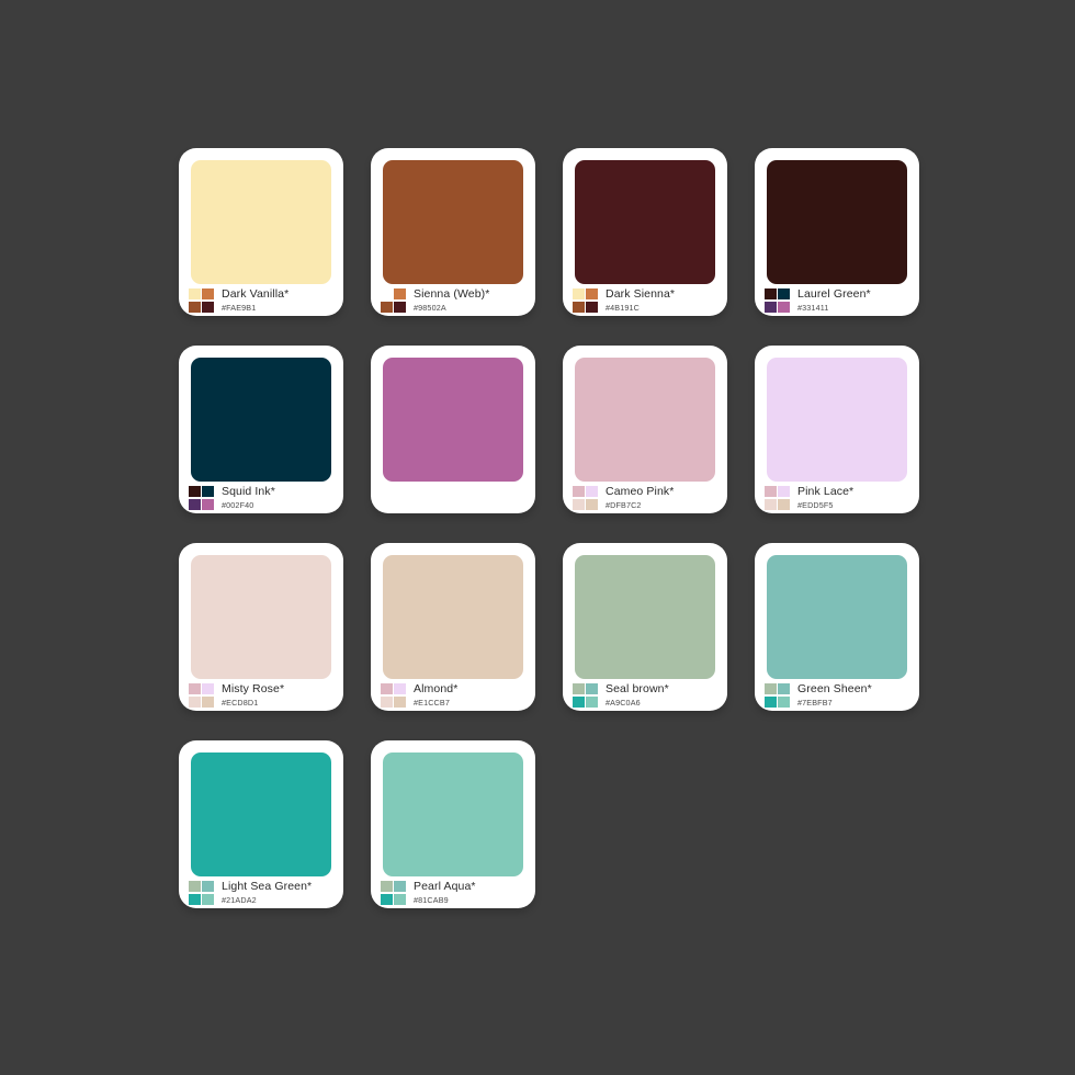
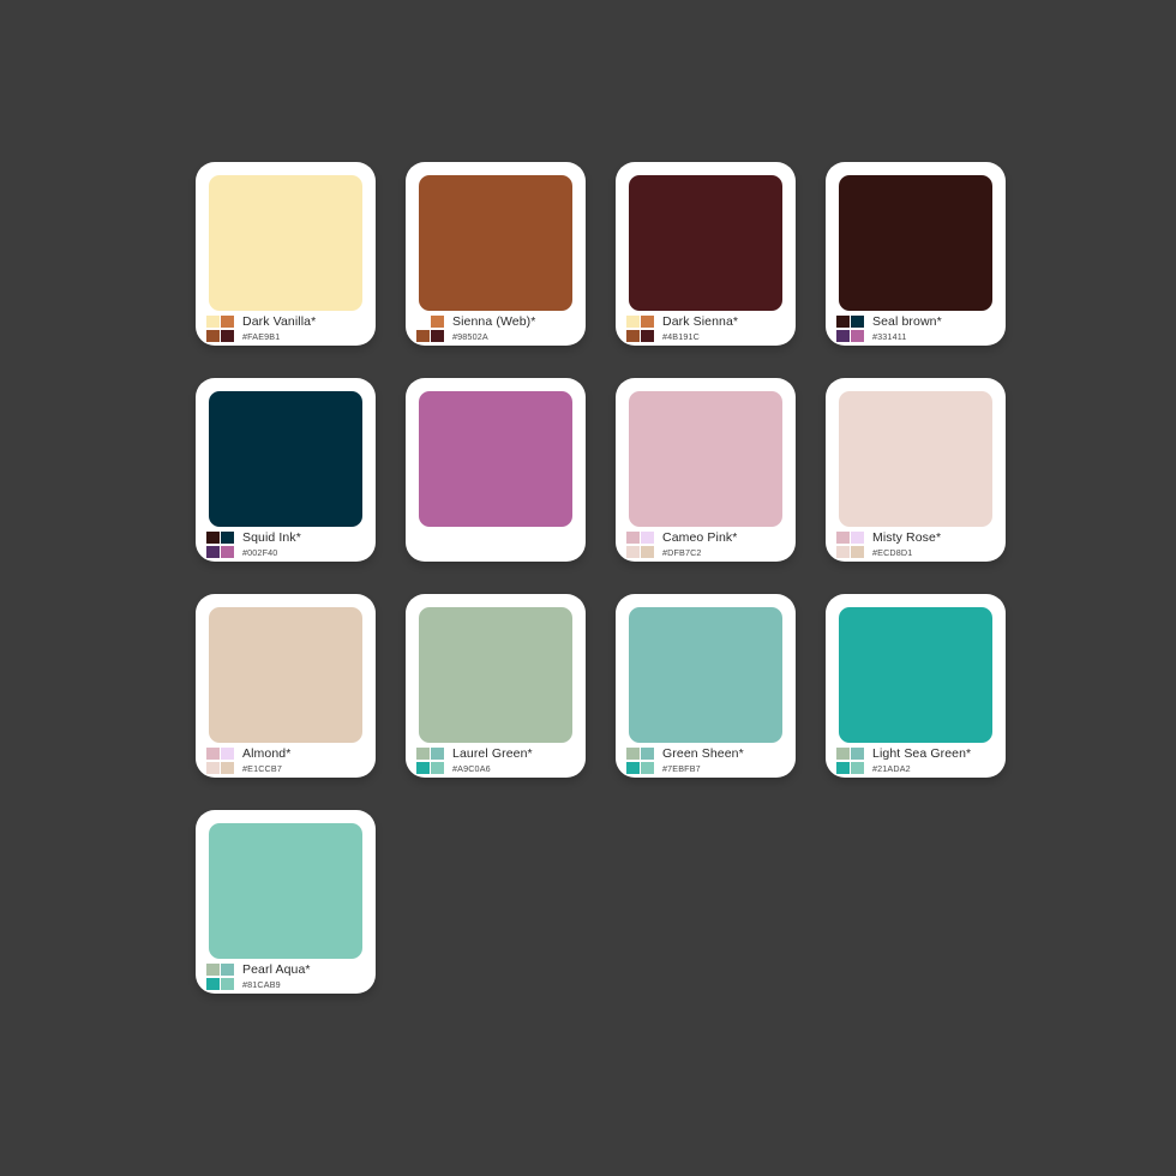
  Dark Vanilla*
  #FAE9B1
  Sienna (Web)*
  #98502A
  Dark Sienna*
  #4B191C
- Laurel Green*
+ Seal brown*
  #331411
  Squid Ink*
  #002F40
  Cameo Pink*
  #DFB7C2
- Pink Lace*
- #EDD5F5
  Misty Rose*
  #ECD8D1
  Almond*
  #E1CCB7
- Seal brown*
+ Laurel Green*
  #A9C0A6
  Green Sheen*
  #7EBFB7
  Light Sea Green*
  #21ADA2
  Pearl Aqua*
  #81CAB9
